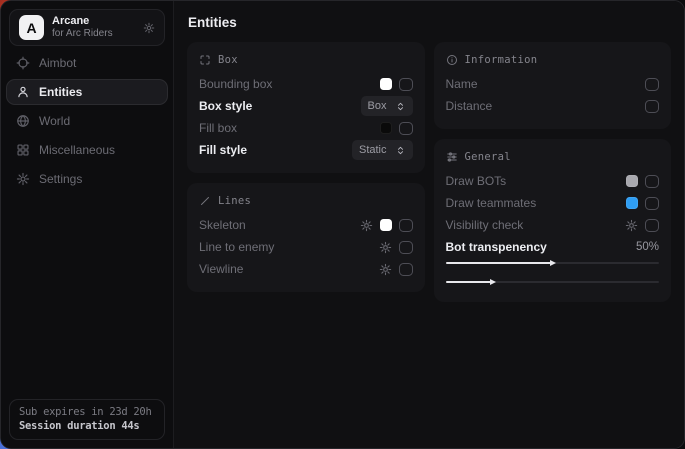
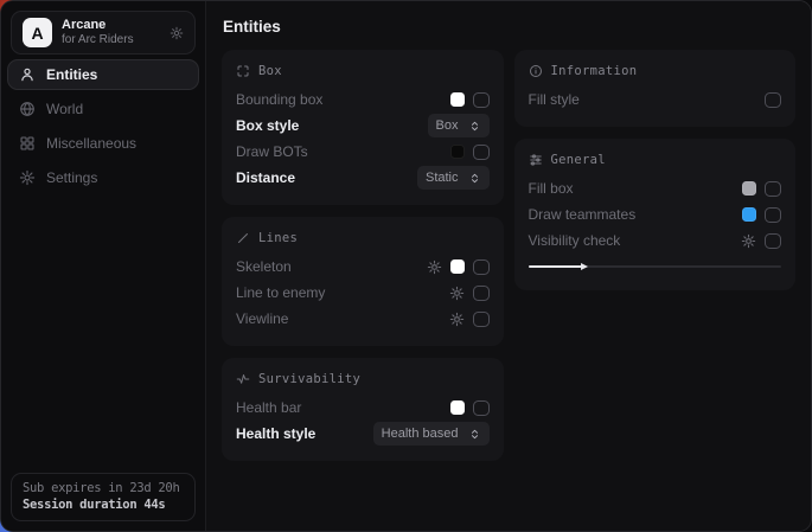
  A
  Arcane
  for Arc Riders
- Aimbot
  Entities
  World
  Miscellaneous
  Settings
  Sub expires in 23d 20h
  Session duration 44s
  Entities
  Box
  Bounding box
  Box style
  Box
- Fill box
+ Draw BOTs
- Fill style
+ Distance
  Static
  Lines
  Skeleton
  Line to enemy
  Viewline
+ Survivability
+ Health bar
+ Health style
+ Health based
  Information
- Name
- Distance
+ Fill style
  General
- Draw BOTs
+ Fill box
  Draw teammates
  Visibility check
- Bot transpenency
- 50%
